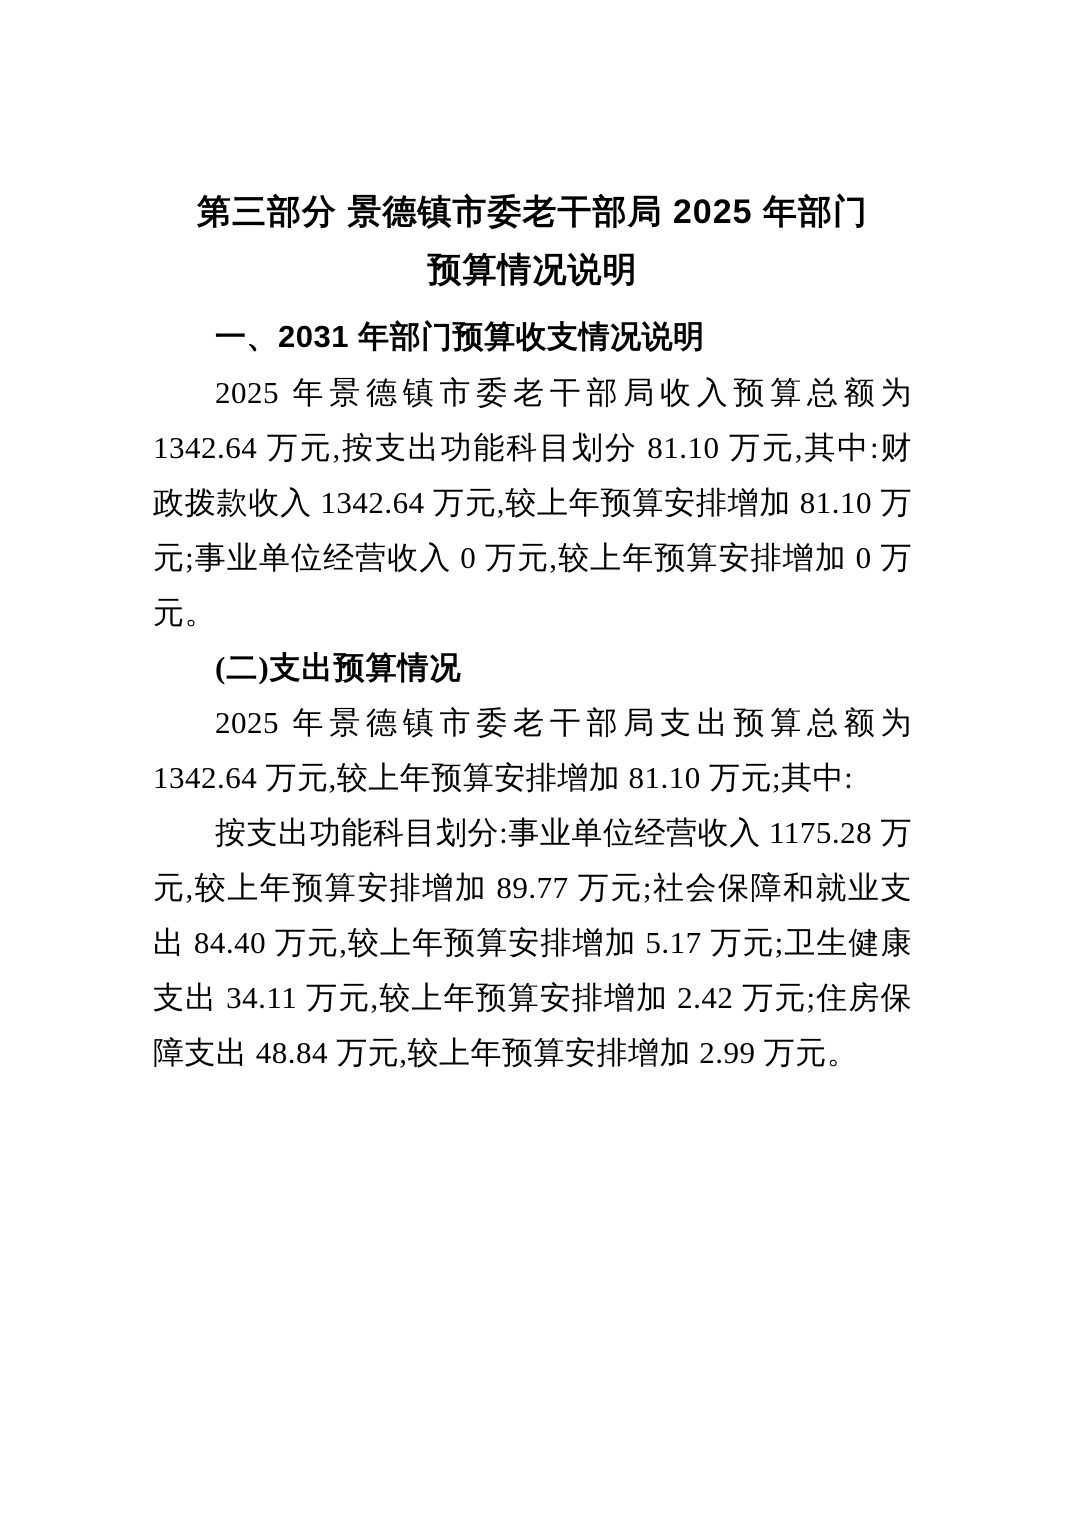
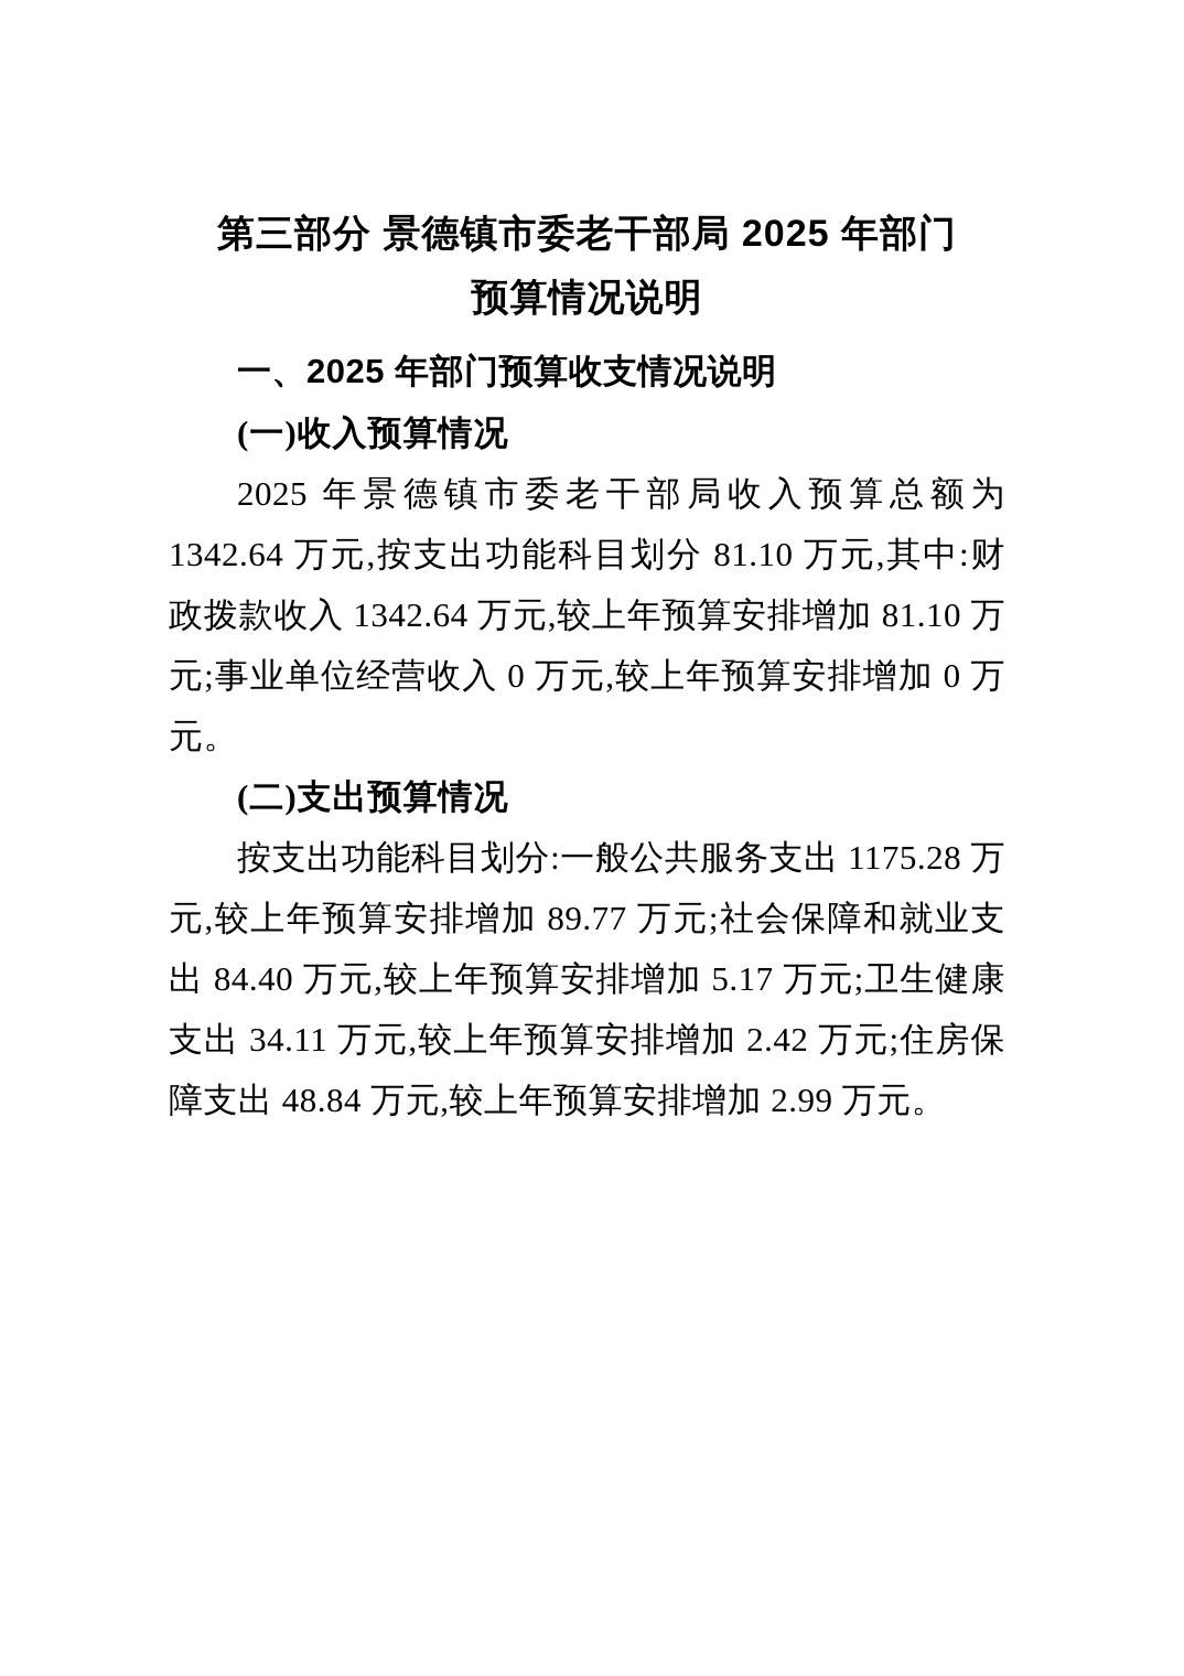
  第三部分 景德镇市委老干部局 2025 年部门
  预算情况说明
- 一、2031 年部门预算收支情况说明
+ 一、2025 年部门预算收支情况说明
+ (一)收入预算情况
  2025 年景德镇市委老干部局收入预算总额为 1342.64 万元,按支出功能科目划分 81.10 万元,其中:财政拨款收入 1342.64 万元,较上年预算安排增加 81.10 万元;事业单位经营收入 0 万元,较上年预算安排增加 0 万元。
  (二)支出预算情况
- 2025 年景德镇市委老干部局支出预算总额为 1342.64 万元,较上年预算安排增加 81.10 万元;其中:
- 按支出功能科目划分:事业单位经营收入 1175.28 万元,较上年预算安排增加 89.77 万元;社会保障和就业支出 84.40 万元,较上年预算安排增加 5.17 万元;卫生健康支出 34.11 万元,较上年预算安排增加 2.42 万元;住房保障支出 48.84 万元,较上年预算安排增加 2.99 万元。
+ 按支出功能科目划分:一般公共服务支出 1175.28 万元,较上年预算安排增加 89.77 万元;社会保障和就业支出 84.40 万元,较上年预算安排增加 5.17 万元;卫生健康支出 34.11 万元,较上年预算安排增加 2.42 万元;住房保障支出 48.84 万元,较上年预算安排增加 2.99 万元。
